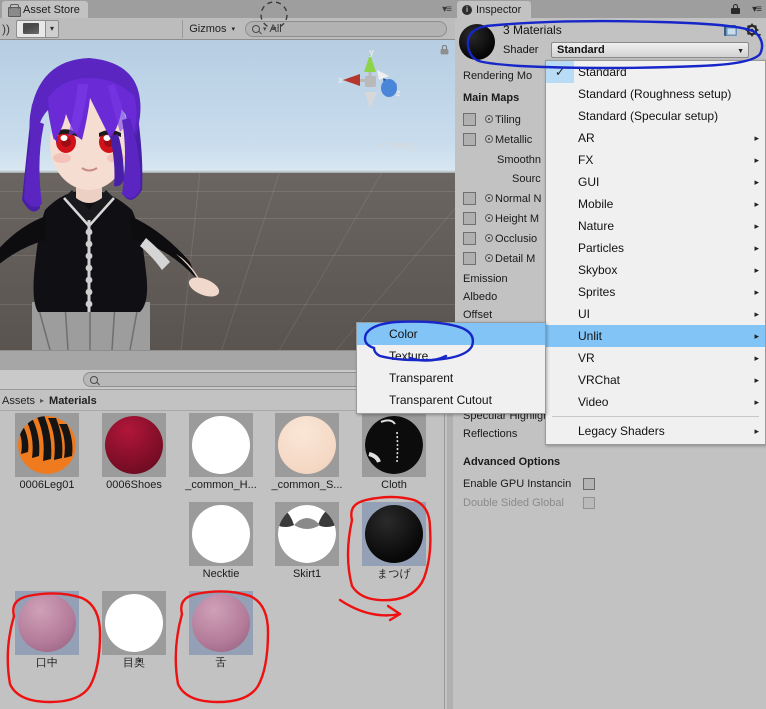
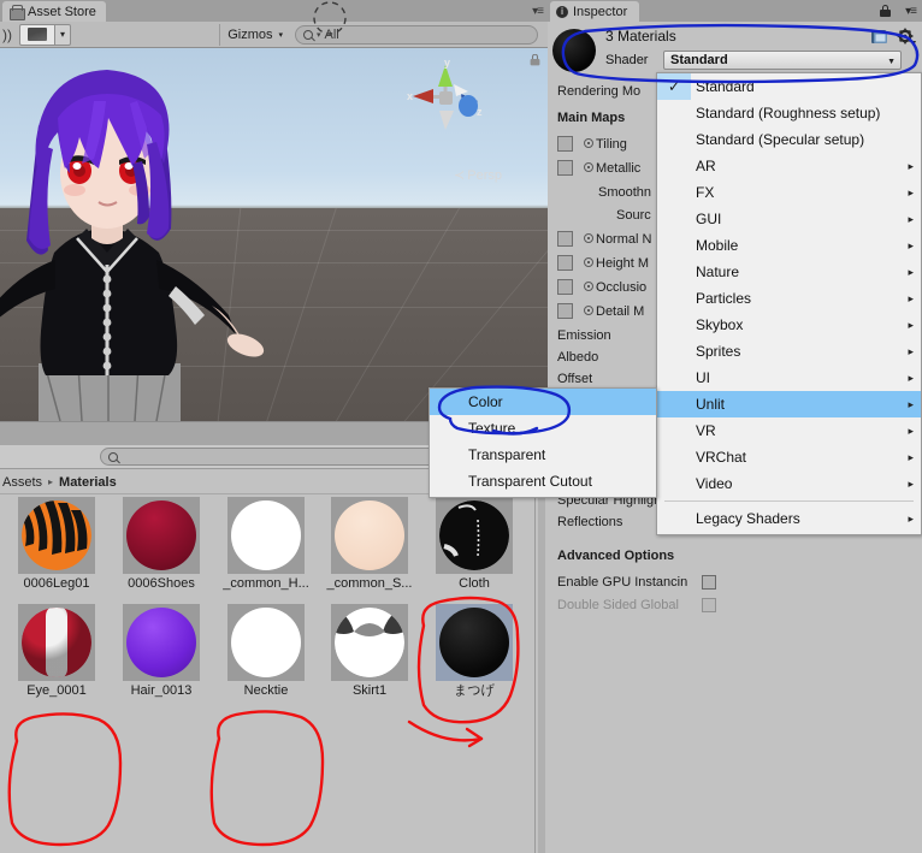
  Asset Store
  ▾≡
  ))
  ▾
  Gizmos
  y
  x
  z
  Assets
  ▸
  Materials
  0006Leg01
  0006Shoes
  _common_H...
  _common_S...
  Cloth
+ Eye_0001
+ Hair_0013
  Necktie
  Skirt1
  まつげ
- 口中
- 目奥
- 舌
  i
  Inspector
  ▾≡
  3 Materials
  Shader
  Standard
  Rendering Mo
  Main Maps
  Tiling
  Metallic
  Smoothn
  Sourc
  Normal N
  Height M
  Occlusio
  Detail M
  Emission
  Albedo
  Offset
  Specular Highlig
  Reflections
  Advanced Options
  Enable GPU Instancin
  Double Sided Global
  ✓
  Standard
  Standard (Roughness setup)
  Standard (Specular setup)
  AR
  ▸
  FX
  ▸
  GUI
  ▸
  Mobile
  ▸
  Nature
  ▸
  Particles
  ▸
  Skybox
  ▸
  Sprites
  ▸
  UI
  ▸
  Unlit
  ▸
  VR
  ▸
  VRChat
  ▸
  Video
  ▸
  Legacy Shaders
  ▸
  Color
  Texture
  Transparent
  Transparent Cutout
